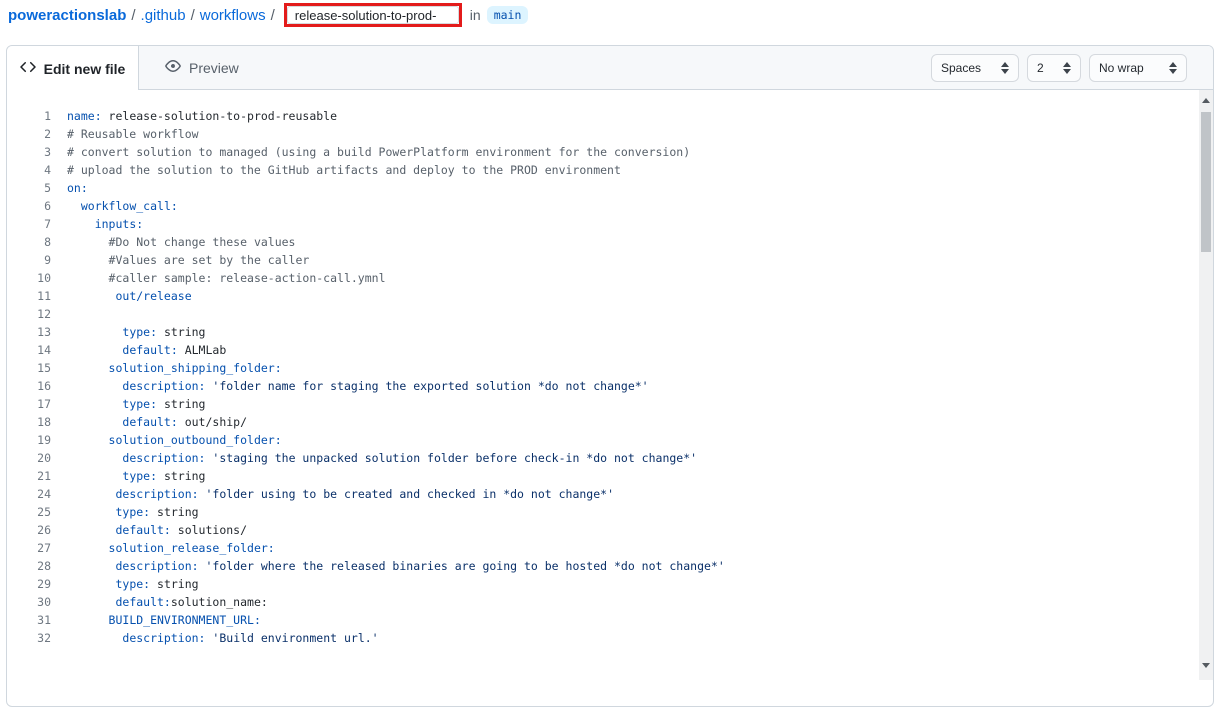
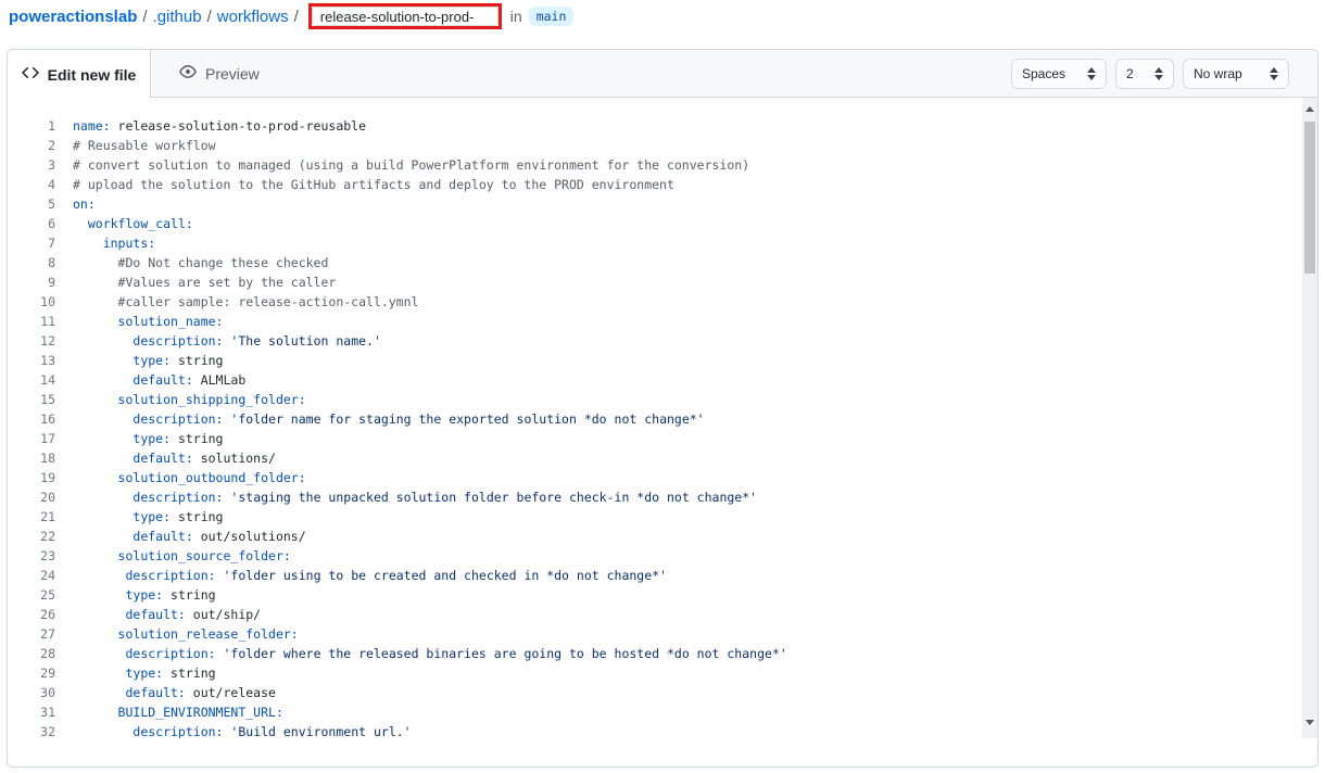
  poweractionslab
  /
  .github
  /
  workflows
  /
  release-solution-to-prod-
  in
  main
  Edit new file
  Preview
  Spaces
  2
  No wrap
  1
  name: release-solution-to-prod-reusable
  2
  # Reusable workflow
  3
  # convert solution to managed (using a build PowerPlatform environment for the conversion)
  4
  # upload the solution to the GitHub artifacts and deploy to the PROD environment
  5
  on:
  6
  workflow_call:
  7
  inputs:
  8
- #Do Not change these values
+ #Do Not change these checked
  9
  #Values are set by the caller
  10
  #caller sample: release-action-call.ymnl
  11
- out/release
+ solution_name:
  12
+ description: 'The solution name.'
  13
  type: string
  14
  default: ALMLab
  15
  solution_shipping_folder:
  16
  description: 'folder name for staging the exported solution *do not change*'
  17
  type: string
  18
- default: out/ship/
+ default: solutions/
  19
  solution_outbound_folder:
  20
  description: 'staging the unpacked solution folder before check-in *do not change*'
  21
  type: string
+ 22
+ default: out/solutions/
+ 23
+ solution_source_folder:
  24
  description: 'folder using to be created and checked in *do not change*'
  25
  type: string
  26
- default: solutions/
+ default: out/ship/
  27
  solution_release_folder:
  28
  description: 'folder where the released binaries are going to be hosted *do not change*'
  29
  type: string
  30
- default:solution_name:
+ default: out/release
  31
  BUILD_ENVIRONMENT_URL:
  32
  description: 'Build environment url.'
